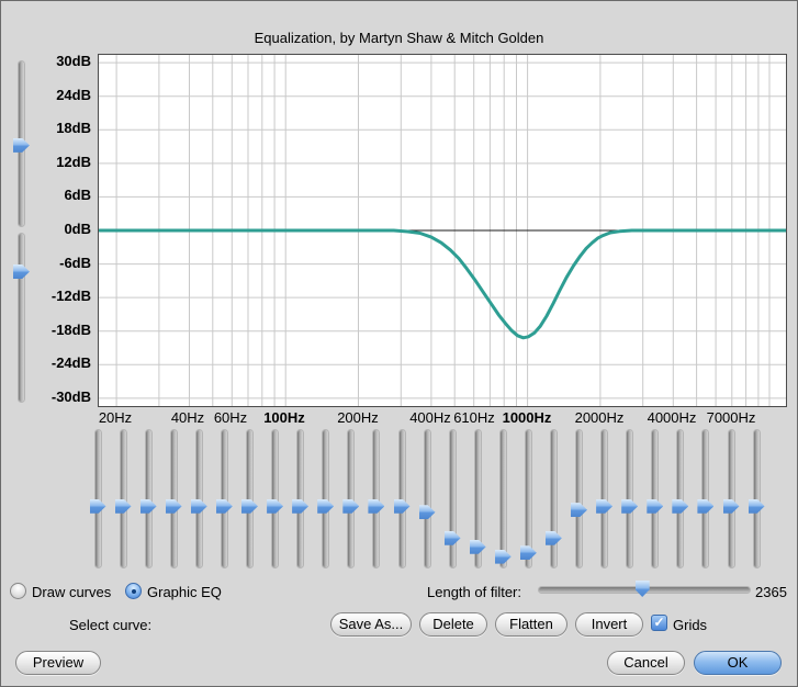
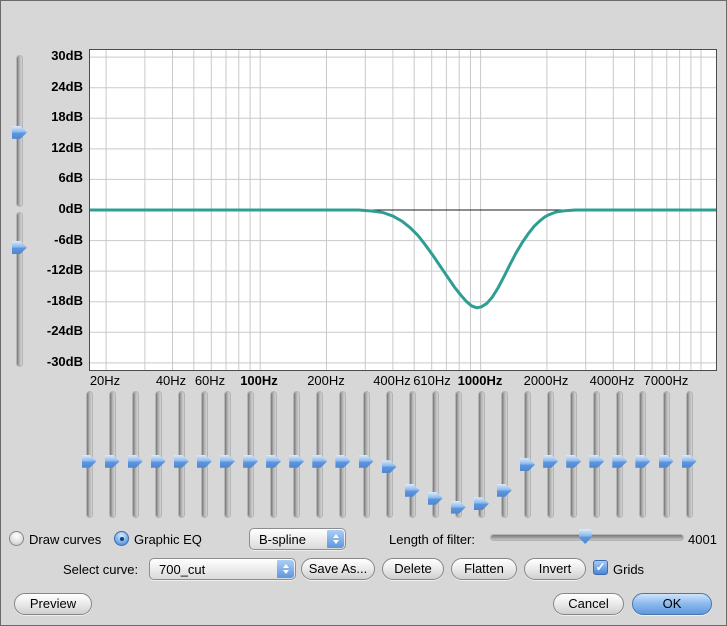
- Equalization, by Martyn Shaw & Mitch Golden
  Draw curves
  Graphic EQ
+ B-spline
  Length of filter:
- 2365
+ 4001
  Select curve:
+ 700_cut
  Save As...
  Delete
  Flatten
  Invert
  ✓
  Grids
  Preview
  Cancel
  OK
  30dB
  24dB
  18dB
  12dB
  6dB
  0dB
  -6dB
  -12dB
  -18dB
  -24dB
  -30dB
  20Hz
  40Hz
  60Hz
  100Hz
  200Hz
  400Hz
  610Hz
  1000Hz
  2000Hz
  4000Hz
  7000Hz
